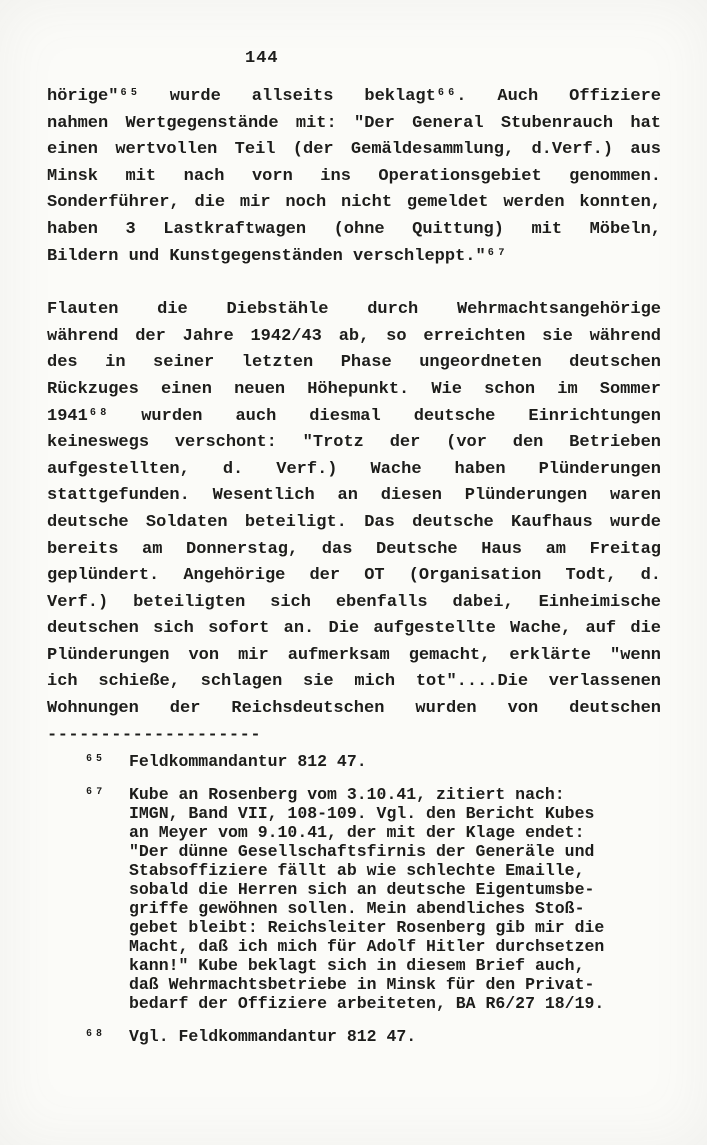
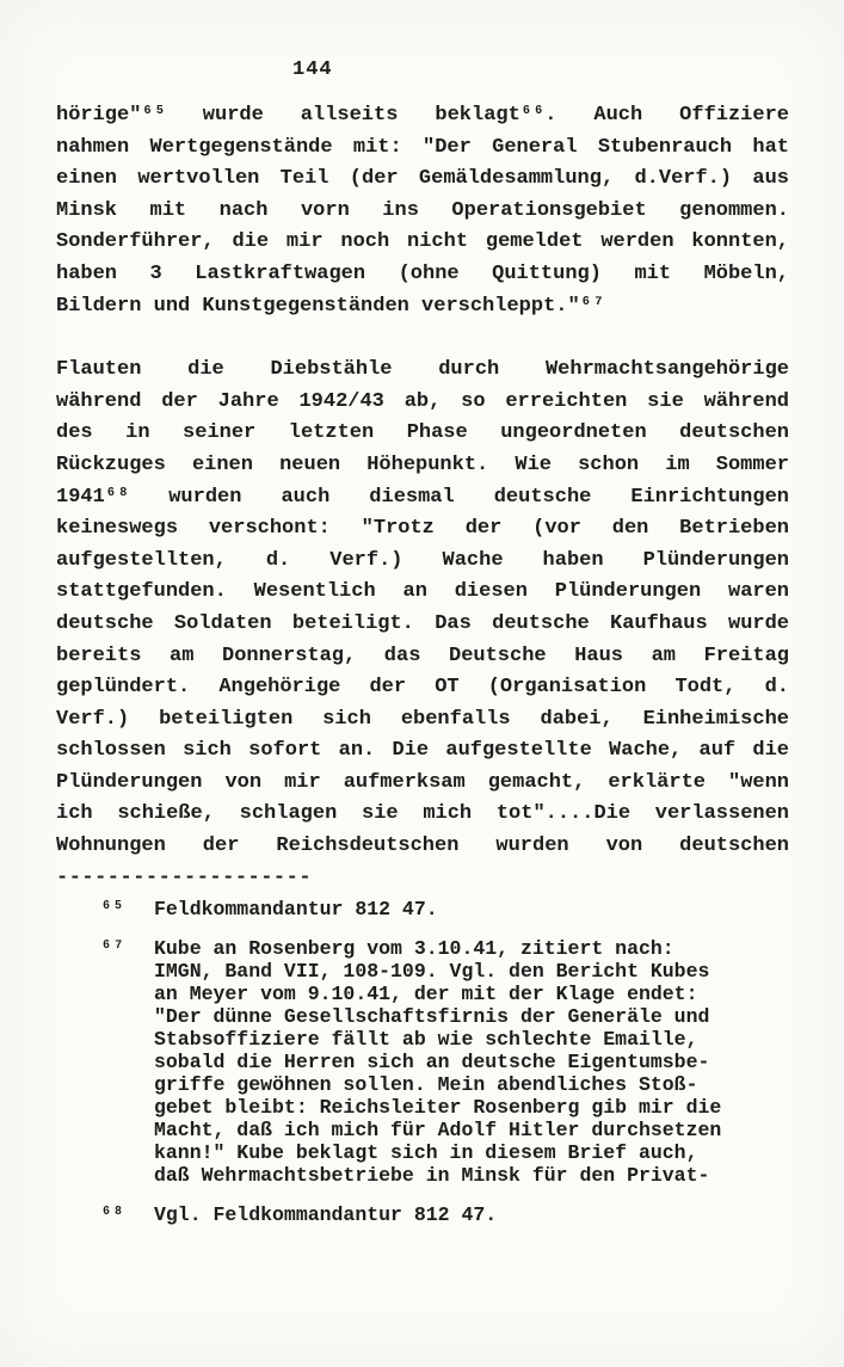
  144
  hörige"⁶⁵ wurde allseits beklagt⁶⁶. Auch Offiziere
  nahmen Wertgegenstände mit: "Der General Stubenrauch hat
  einen wertvollen Teil (der Gemäldesammlung, d.Verf.) aus
  Minsk mit nach vorn ins Operationsgebiet genommen.
  Sonderführer, die mir noch nicht gemeldet werden konnten,
  haben 3 Lastkraftwagen (ohne Quittung) mit Möbeln,
  Bildern und Kunstgegenständen verschleppt."⁶⁷
  Flauten die Diebstähle durch Wehrmachtsangehörige
  während der Jahre 1942/43 ab, so erreichten sie während
  des in seiner letzten Phase ungeordneten deutschen
  Rückzuges einen neuen Höhepunkt. Wie schon im Sommer
  1941⁶⁸ wurden auch diesmal deutsche Einrichtungen
  keineswegs verschont: "Trotz der (vor den Betrieben
  aufgestellten, d. Verf.) Wache haben Plünderungen
  stattgefunden. Wesentlich an diesen Plünderungen waren
  deutsche Soldaten beteiligt. Das deutsche Kaufhaus wurde
  bereits am Donnerstag, das Deutsche Haus am Freitag
  geplündert. Angehörige der OT (Organisation Todt, d.
  Verf.) beteiligten sich ebenfalls dabei, Einheimische
- deutschen sich sofort an. Die aufgestellte Wache, auf die
+ schlossen sich sofort an. Die aufgestellte Wache, auf die
  Plünderungen von mir aufmerksam gemacht, erklärte "wenn
  ich schieße, schlagen sie mich tot"....Die verlassenen
  Wohnungen der Reichsdeutschen wurden von deutschen
  --------------------
  ⁶⁵
  Feldkommandantur 812 47.
  ⁶⁷
  Kube an Rosenberg vom 3.10.41, zitiert nach:
  IMGN, Band VII, 108-109. Vgl. den Bericht Kubes
  an Meyer vom 9.10.41, der mit der Klage endet:
  "Der dünne Gesellschaftsfirnis der Generäle und
  Stabsoffiziere fällt ab wie schlechte Emaille,
  sobald die Herren sich an deutsche Eigentumsbe-
  griffe gewöhnen sollen. Mein abendliches Stoß-
  gebet bleibt: Reichsleiter Rosenberg gib mir die
  Macht, daß ich mich für Adolf Hitler durchsetzen
  kann!" Kube beklagt sich in diesem Brief auch,
  daß Wehrmachtsbetriebe in Minsk für den Privat-
- bedarf der Offiziere arbeiteten, BA R6/27 18/19.
  ⁶⁸
  Vgl. Feldkommandantur 812 47.
